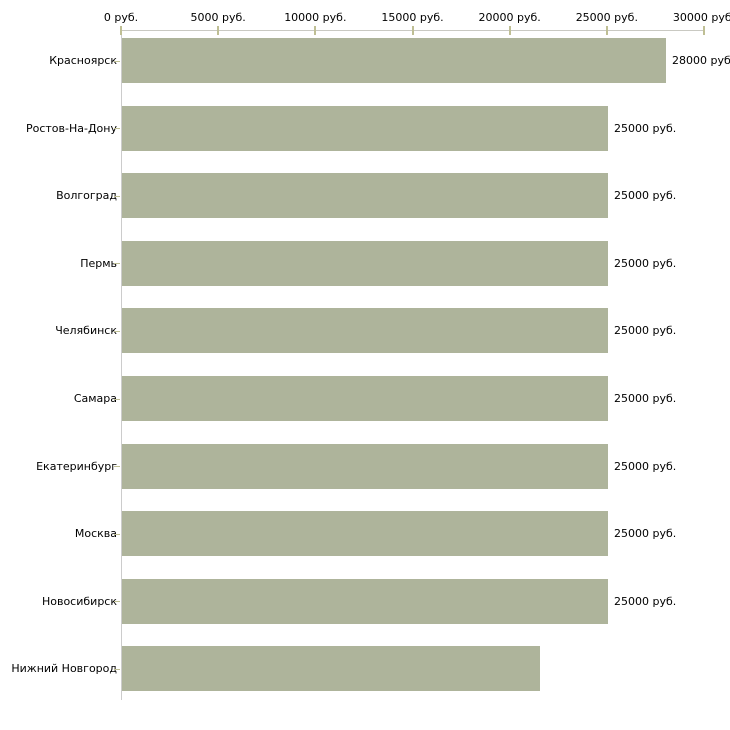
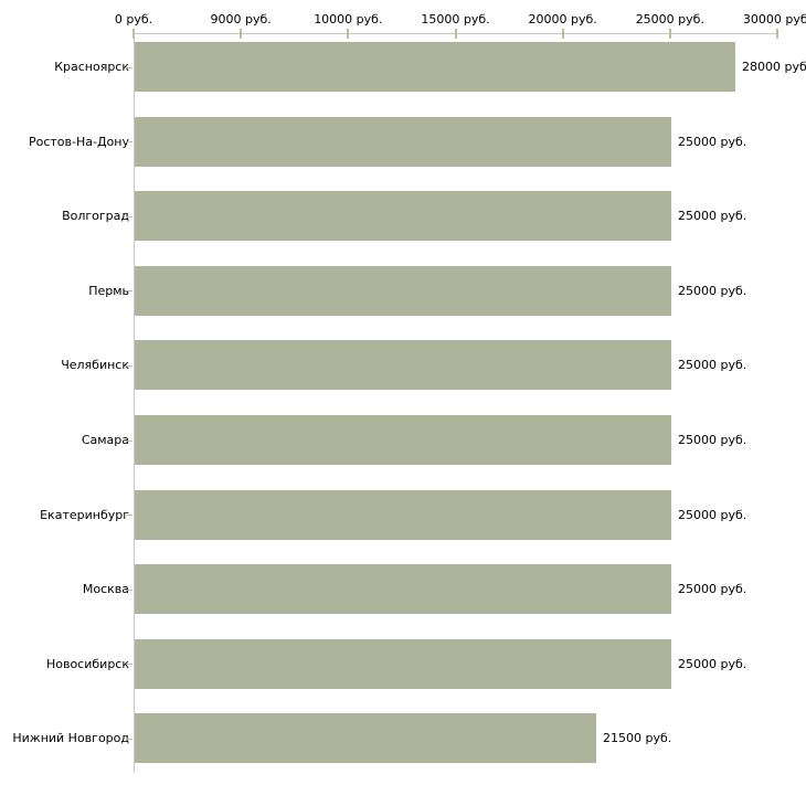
  0 руб.
- 5000 руб.
+ 9000 руб.
  10000 руб.
  15000 руб.
  20000 руб.
  25000 руб.
  30000 руб
  Красноярс
  28000 руб
  Ростов-На-Дон
  25000 руб.
  Волгогра
  25000 руб.
  Перм
  25000 руб.
  Челябинс
  25000 руб.
  Самар
  25000 руб.
  Екатеринбур
  25000 руб.
  Москв
  25000 руб.
  Новосибирс
  25000 руб.
  Нижний Новгоро
+ 21500 руб.
